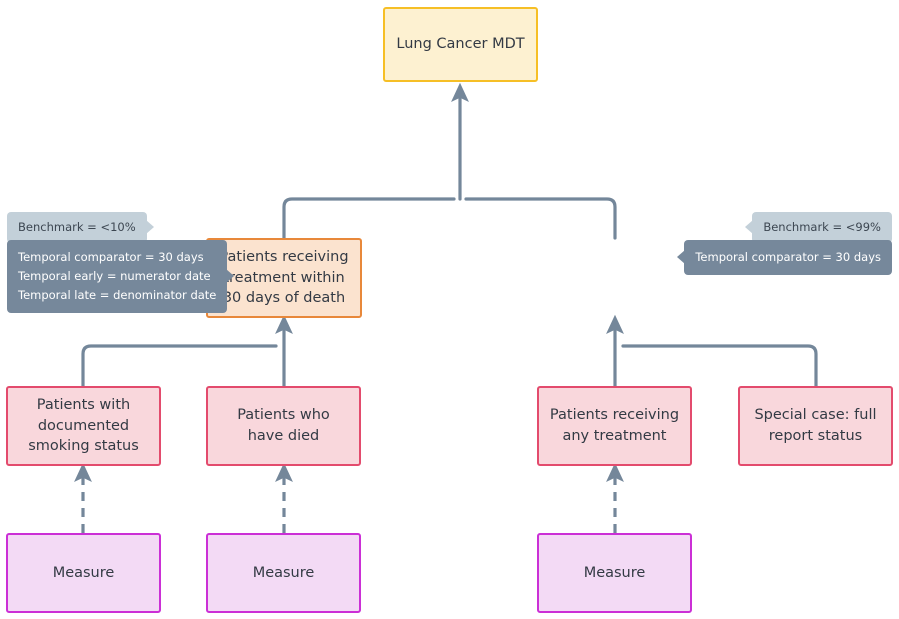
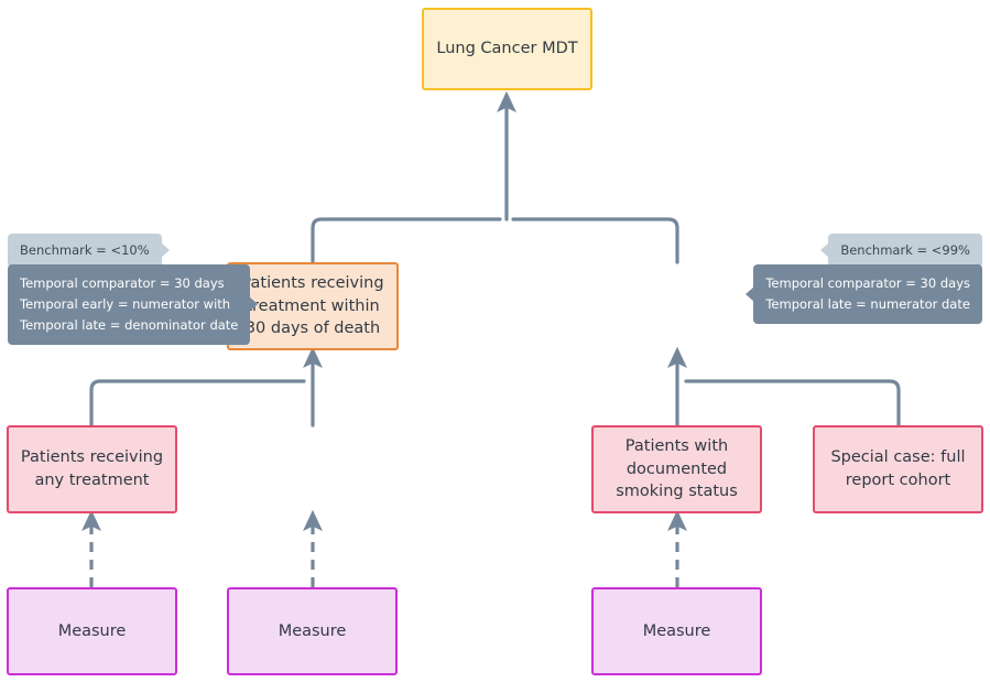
  Lung Cancer MDT
  atients receiving eatment within 30 days of death
- Patients with documented smoking status
+ Patients receiving any treatment
- Patients who have died
- Patients receiving any treatment
+ Patients with documented smoking status
- Special case: full report status
+ Special case: full report cohort
  Measure
  Measure
  Measure
  Benchmark = <10%
  Temporal comparator = 30 days
- Temporal early = numerator date
+ Temporal early = numerator with
  Temporal late = denominator date
  Benchmark = <99%
  Temporal comparator = 30 days
+ Temporal late = numerator date
